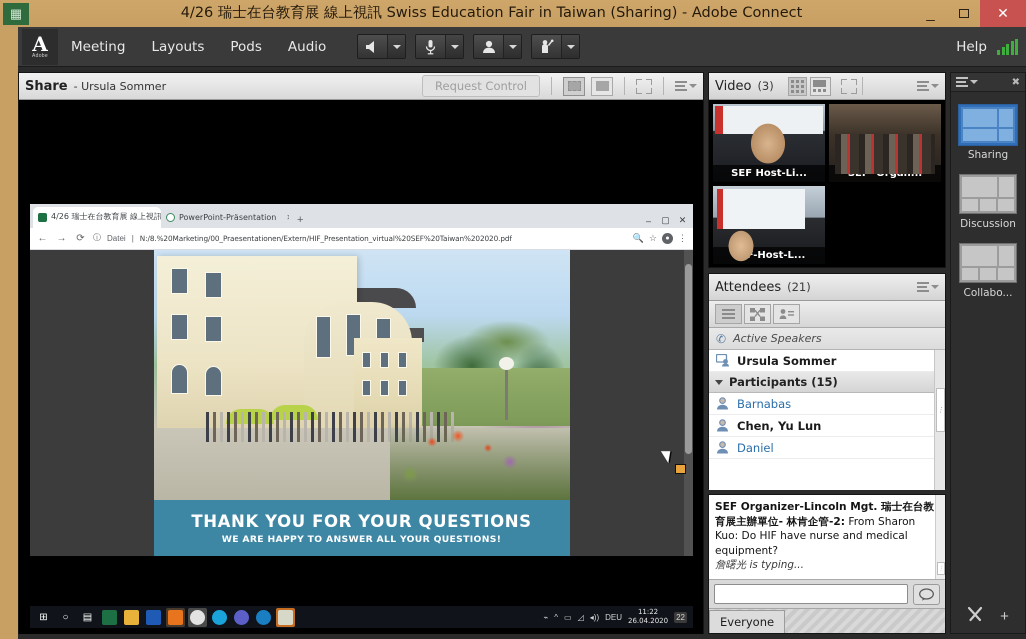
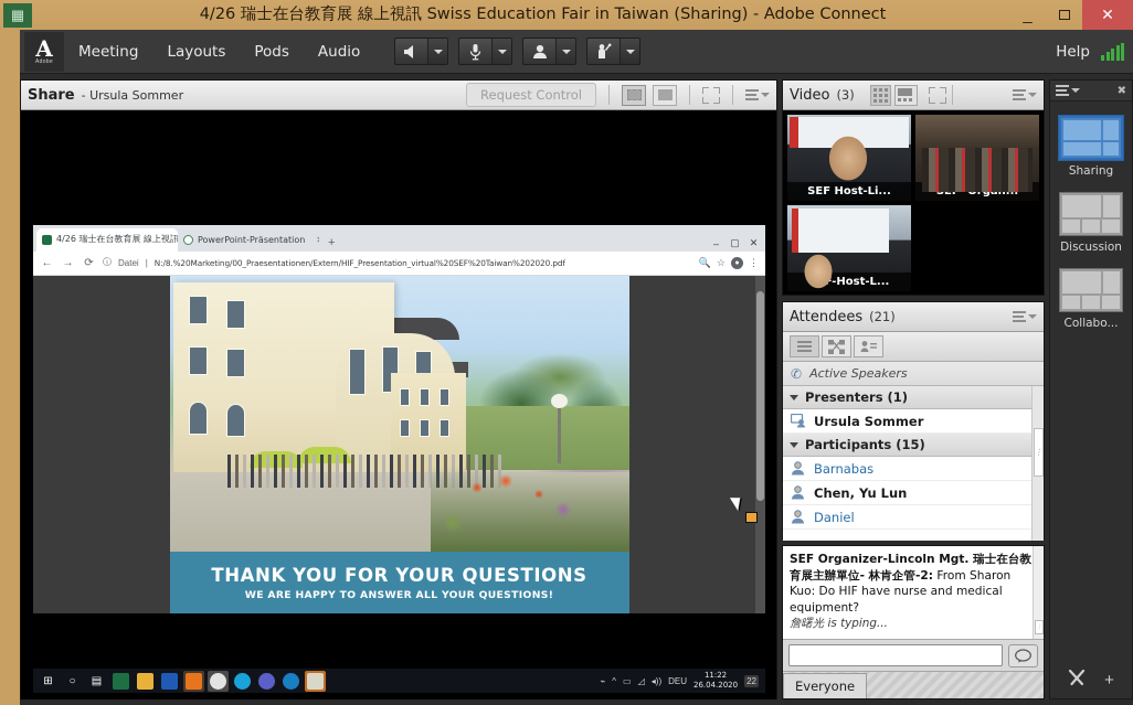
  ▦
  4/26 瑞士在台教育展 線上視訊 Swiss Education Fair in Taiwan (Sharing) - Adobe Connect
  _
  ✕
  A
  Meeting
  Layouts
  Pods
  Audio
  Help
  Share
  - Ursula Sommer
  Request Control
  4/26 瑞士在台教育展 線上視訊
  PowerPoint-Präsentation
  +
  –
  ▢
  ✕
  ←
  →
  ⟳
  ⓘ
  Datei
  |
  N:/8.%20Marketing/00_Praesentationen/Extern/HIF_Presentation_virtual%20SEF%20Taiwan%202020.pdf
  🔍
  ☆
  ⋮
  THANK YOU FOR YOUR QUESTIONS
  WE ARE HAPPY TO ANSWER ALL YOUR QUESTIONS!
  ⊞
  ○
  ▤
  ⌁
  ^
  ▭
  ◿
  ◂))
  DEU
  11:22
  26.04.2020
  22
  Video
  (3)
  Attendees
  (21)
  ✆
  Active Speakers
+ Presenters (1)
  Ursula Sommer
  Participants (15)
  Barnabas
  Chen, Yu Lun
  Daniel
  SEF Organizer-Lincoln Mgt. 瑞士在台教育展主辦單位- 林肯企管-2: From Sharon Kuo: Do HIF have nurse and medical equipment?
  詹曙光 is typing...
  Everyone
  ✖
  Sharing
  Discussion
  Collabo...
  +
